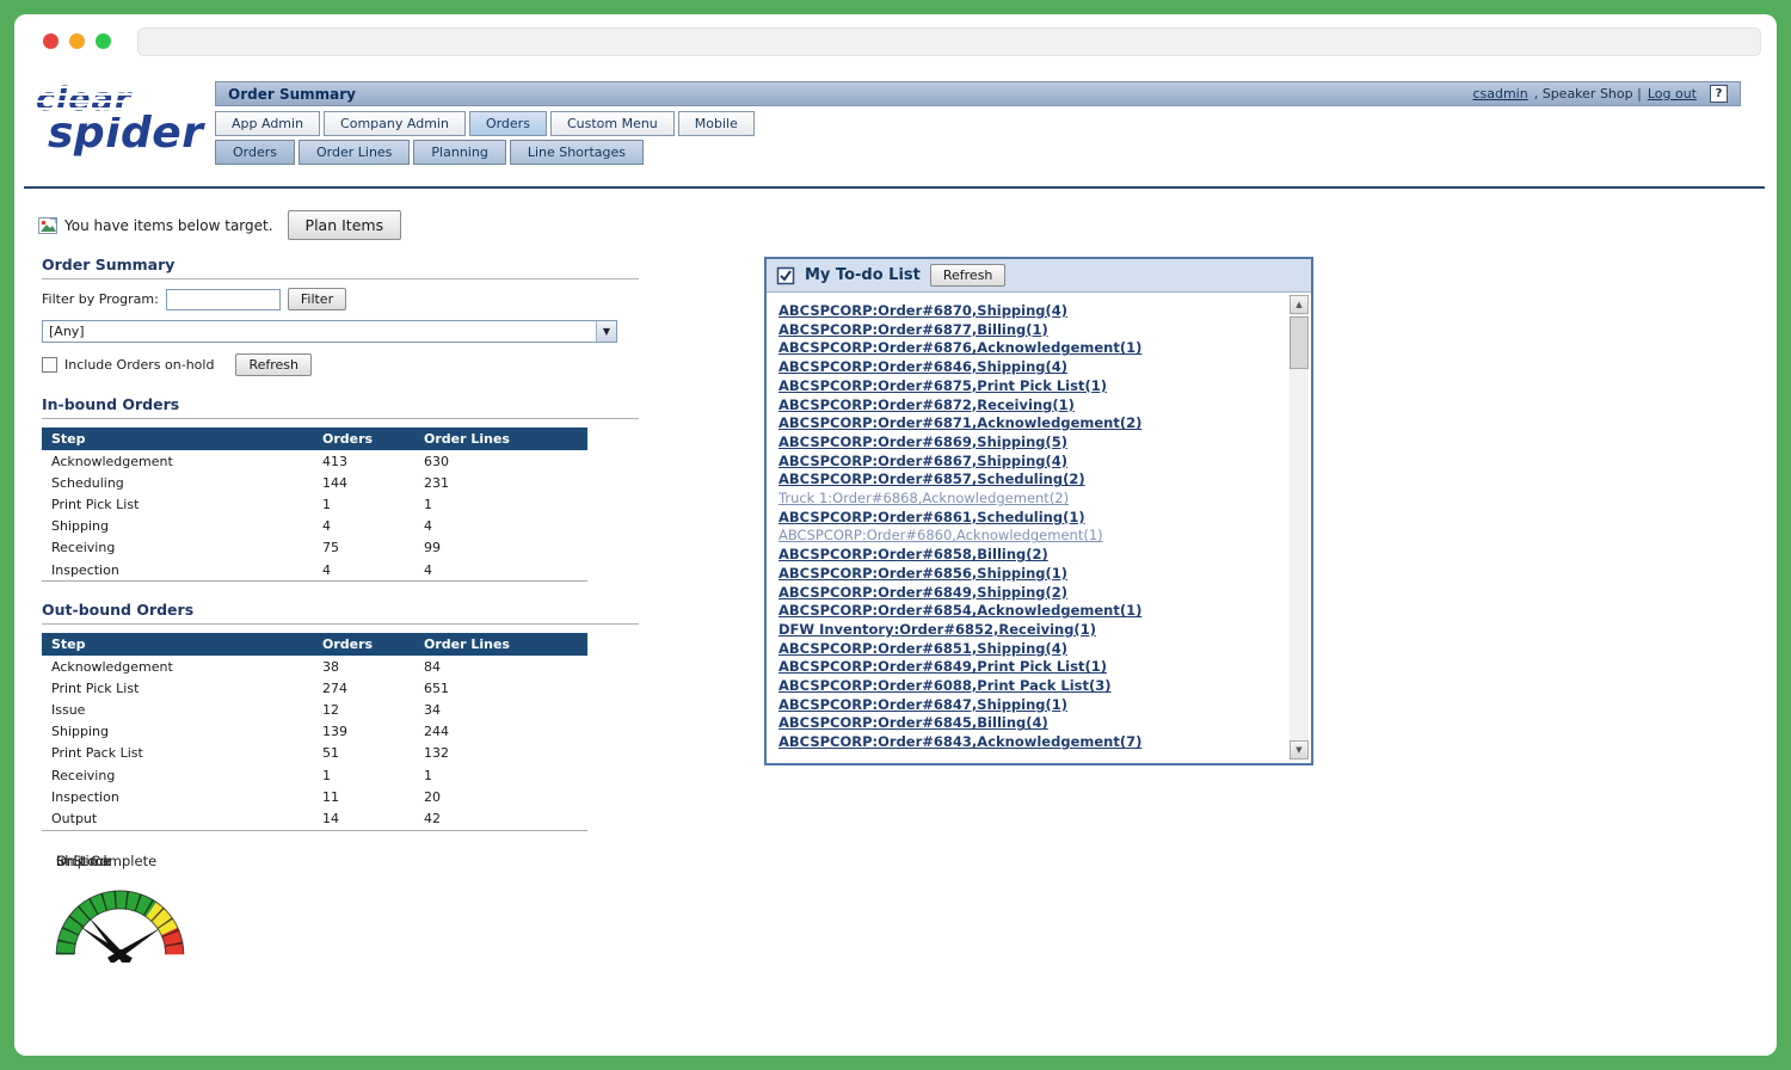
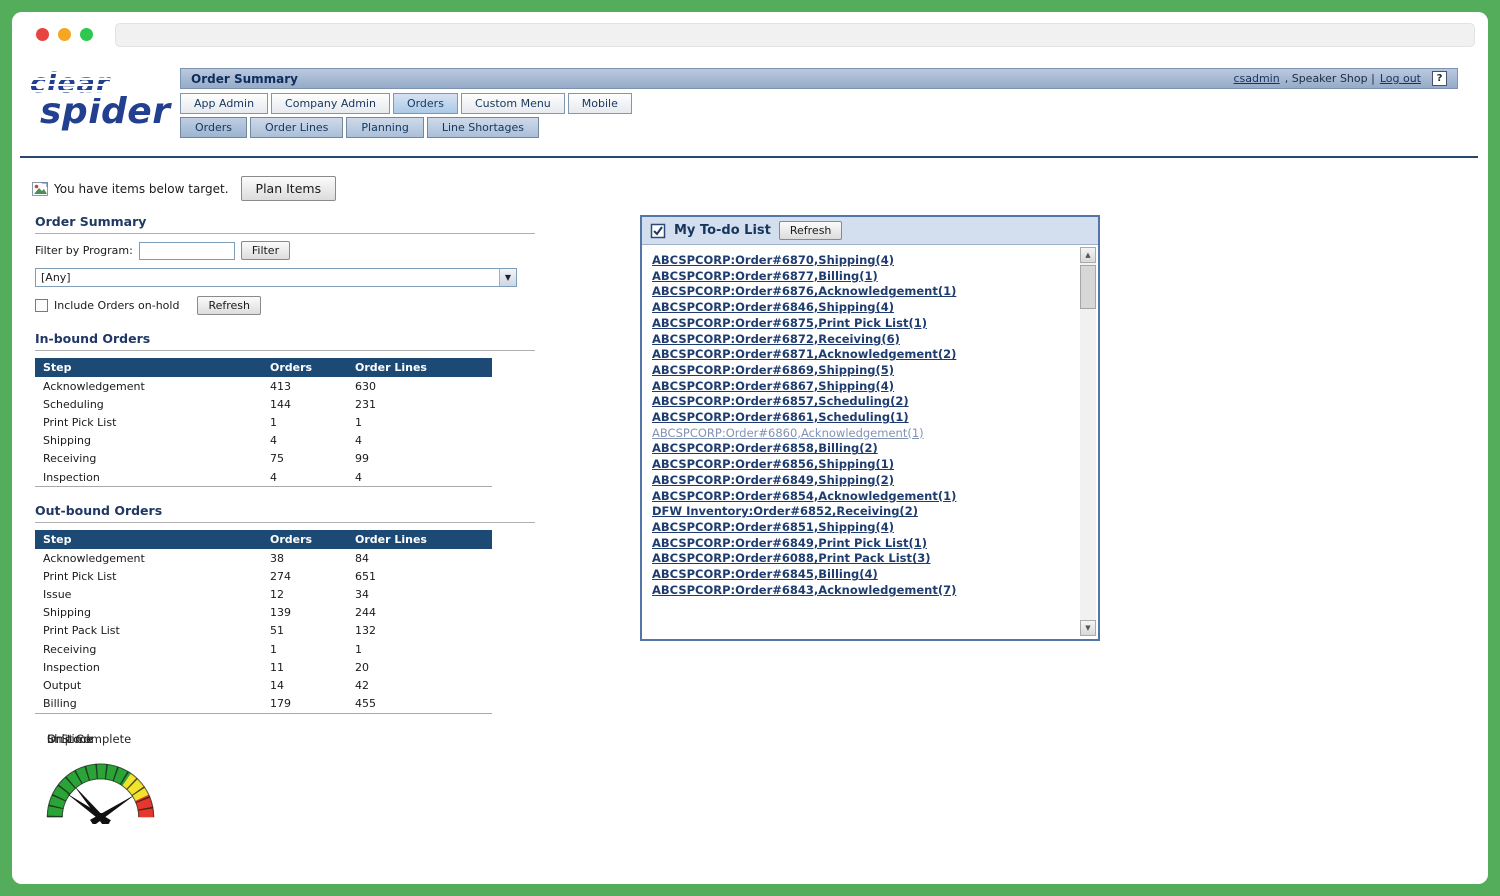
  clear
  spider
  Order Summary
  csadmin
  , Speaker Shop |
  Log out
  ?
  App Admin
  Company Admin
  Orders
  Custom Menu
  Mobile
  Orders
  Order Lines
  Planning
  Line Shortages
  You have items below target.
  Plan Items
  Order Summary
  Filter by Program:
  Filter
  [Any]
  ▼
  Include Orders on-hold
  Refresh
  In-bound Orders
  Step
  Orders
  Order Lines
  Acknowledgement
  413
  630
  Scheduling
  144
  231
  Print Pick List
  1
  1
  Shipping
  4
  4
  Receiving
  75
  99
  Inspection
  4
  4
  Out-bound Orders
  Step
  Orders
  Order Lines
  Acknowledgement
  38
  84
  Print Pick List
  274
  651
  Issue
  12
  34
  Shipping
  139
  244
  Print Pack List
  51
  132
  Receiving
  1
  1
  Inspection
  11
  20
  Output
  14
  42
+ Billing
+ 179
+ 455
  On time
  In Stock
  Ship Complete
  My To-do List
  Refresh
  ABCSPCORP:Order#6870,Shipping(4)
  ABCSPCORP:Order#6877,Billing(1)
  ABCSPCORP:Order#6876,Acknowledgement(1)
  ABCSPCORP:Order#6846,Shipping(4)
  ABCSPCORP:Order#6875,Print Pick List(1)
- ABCSPCORP:Order#6872,Receiving(1)
+ ABCSPCORP:Order#6872,Receiving(6)
  ABCSPCORP:Order#6871,Acknowledgement(2)
  ABCSPCORP:Order#6869,Shipping(5)
  ABCSPCORP:Order#6867,Shipping(4)
  ABCSPCORP:Order#6857,Scheduling(2)
- Truck 1:Order#6868,Acknowledgement(2)
  ABCSPCORP:Order#6861,Scheduling(1)
  ABCSPCORP:Order#6860,Acknowledgement(1)
  ABCSPCORP:Order#6858,Billing(2)
  ABCSPCORP:Order#6856,Shipping(1)
  ABCSPCORP:Order#6849,Shipping(2)
  ABCSPCORP:Order#6854,Acknowledgement(1)
- DFW Inventory:Order#6852,Receiving(1)
+ DFW Inventory:Order#6852,Receiving(2)
  ABCSPCORP:Order#6851,Shipping(4)
  ABCSPCORP:Order#6849,Print Pick List(1)
  ABCSPCORP:Order#6088,Print Pack List(3)
- ABCSPCORP:Order#6847,Shipping(1)
  ABCSPCORP:Order#6845,Billing(4)
  ABCSPCORP:Order#6843,Acknowledgement(7)
  ▲
  ▼
